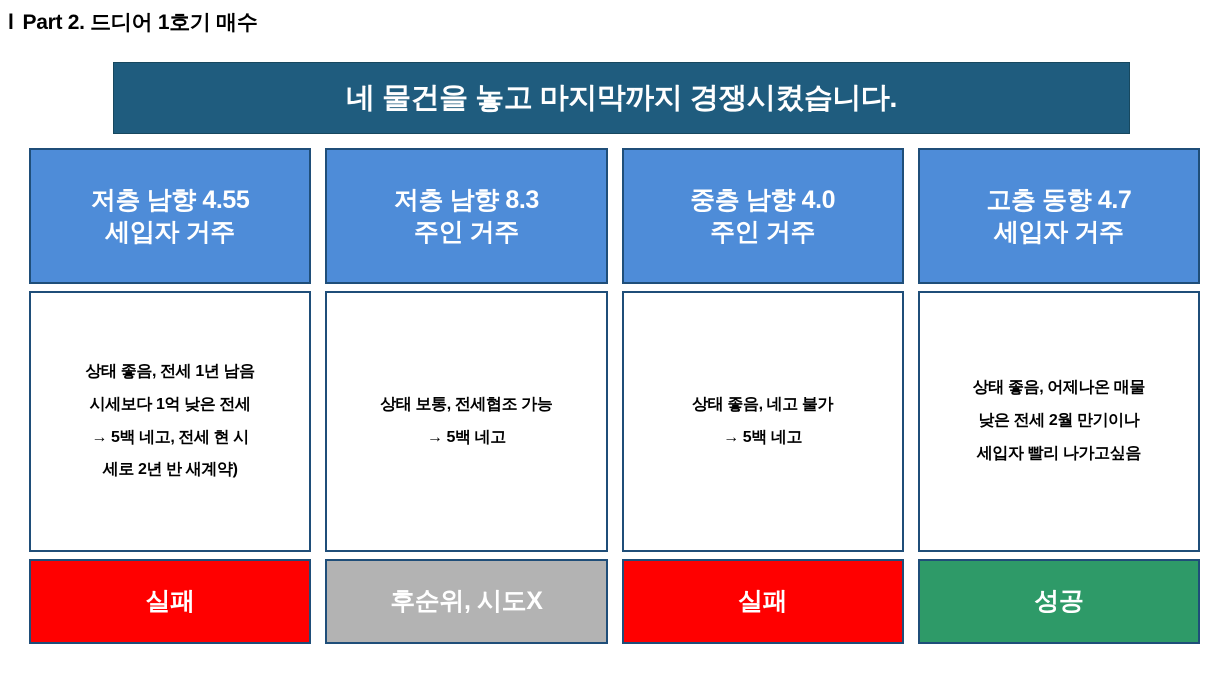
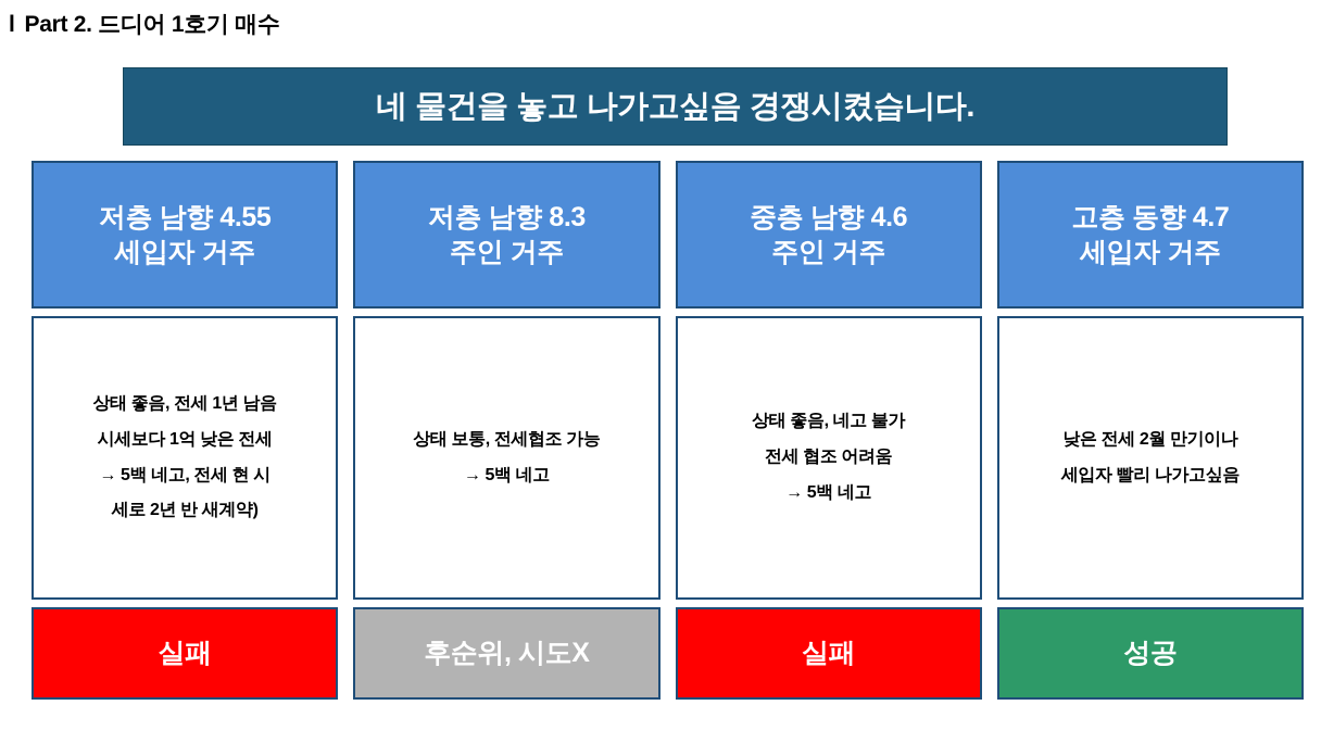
  l
  Part 2. 드디어 1호기 매수
- 네 물건을 놓고 마지막까지 경쟁시켰습니다.
+ 네 물건을 놓고 나가고싶음 경쟁시켰습니다.
  저층 남향 4.55
  세입자 거주
  상태 좋음, 전세 1년 남음
  시세보다 1억 낮은 전세
  → 5백 네고, 전세 현 시
  세로 2년 반 새계약)
  실패
  저층 남향 8.3
  주인 거주
  상태 보통, 전세협조 가능
  → 5백 네고
  후순위, 시도X
- 중층 남향 4.0
+ 중층 남향 4.6
  주인 거주
  상태 좋음, 네고 불가
+ 전세 협조 어려움
  → 5백 네고
  실패
  고층 동향 4.7
  세입자 거주
- 상태 좋음, 어제나온 매물
  낮은 전세 2월 만기이나
  세입자 빨리 나가고싶음
  성공
